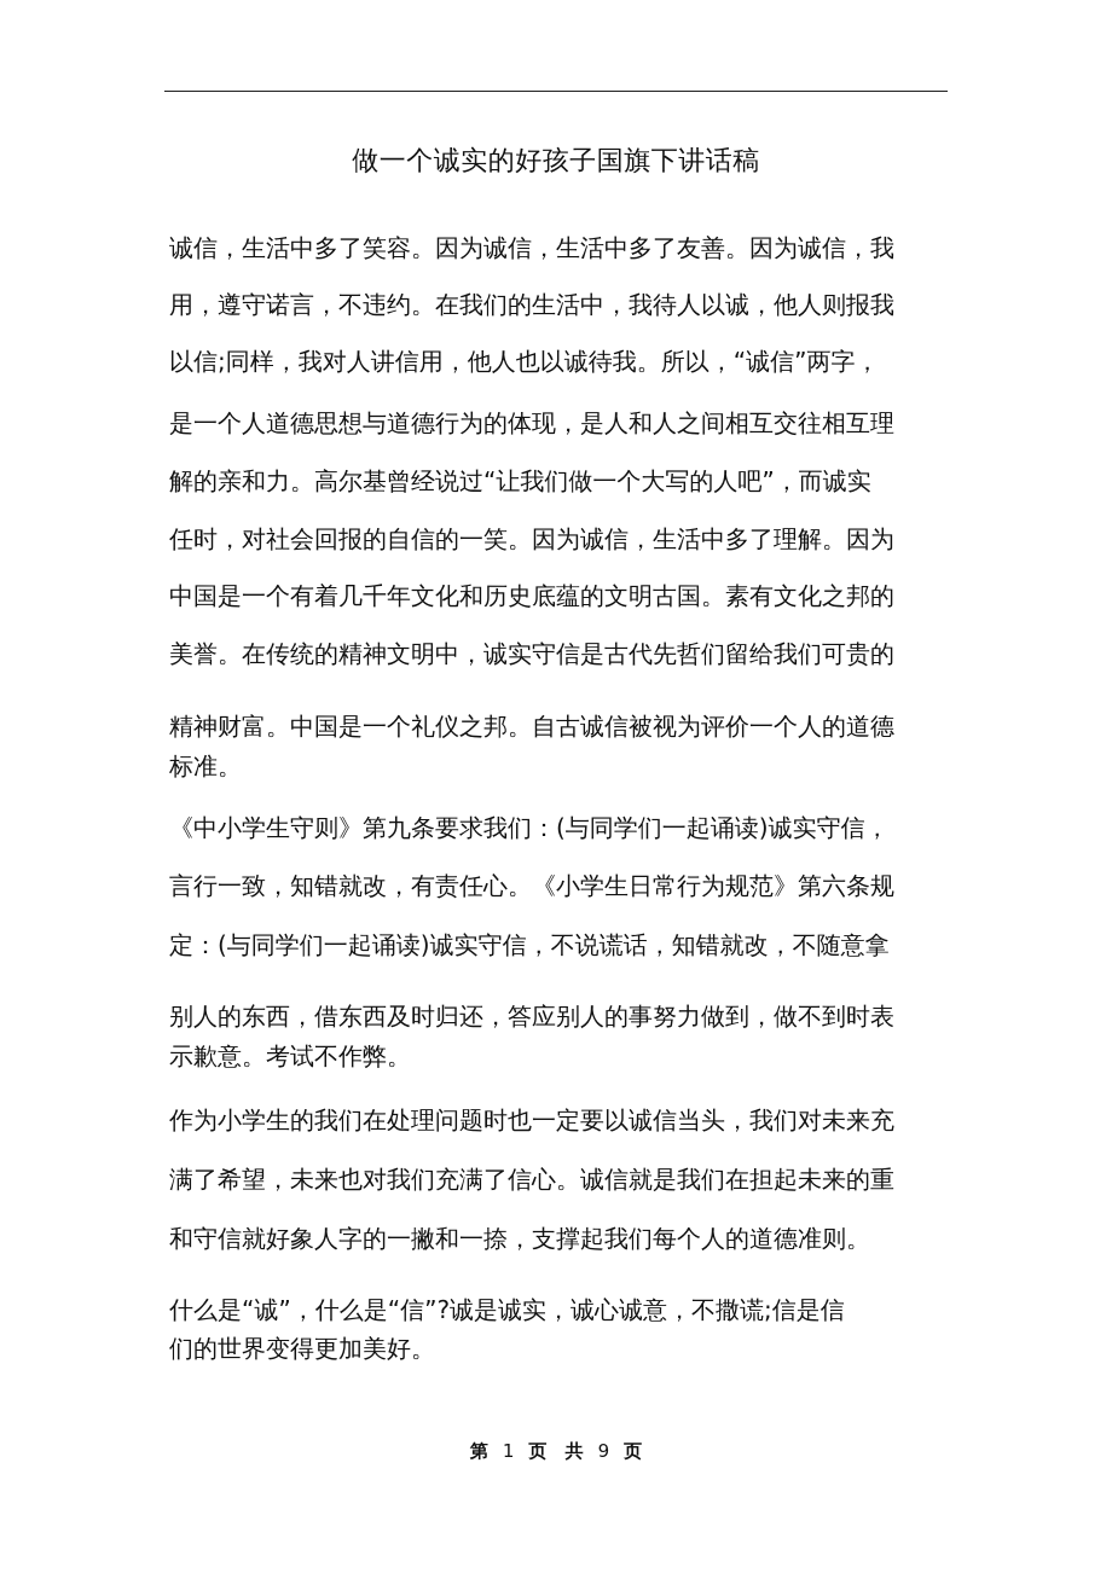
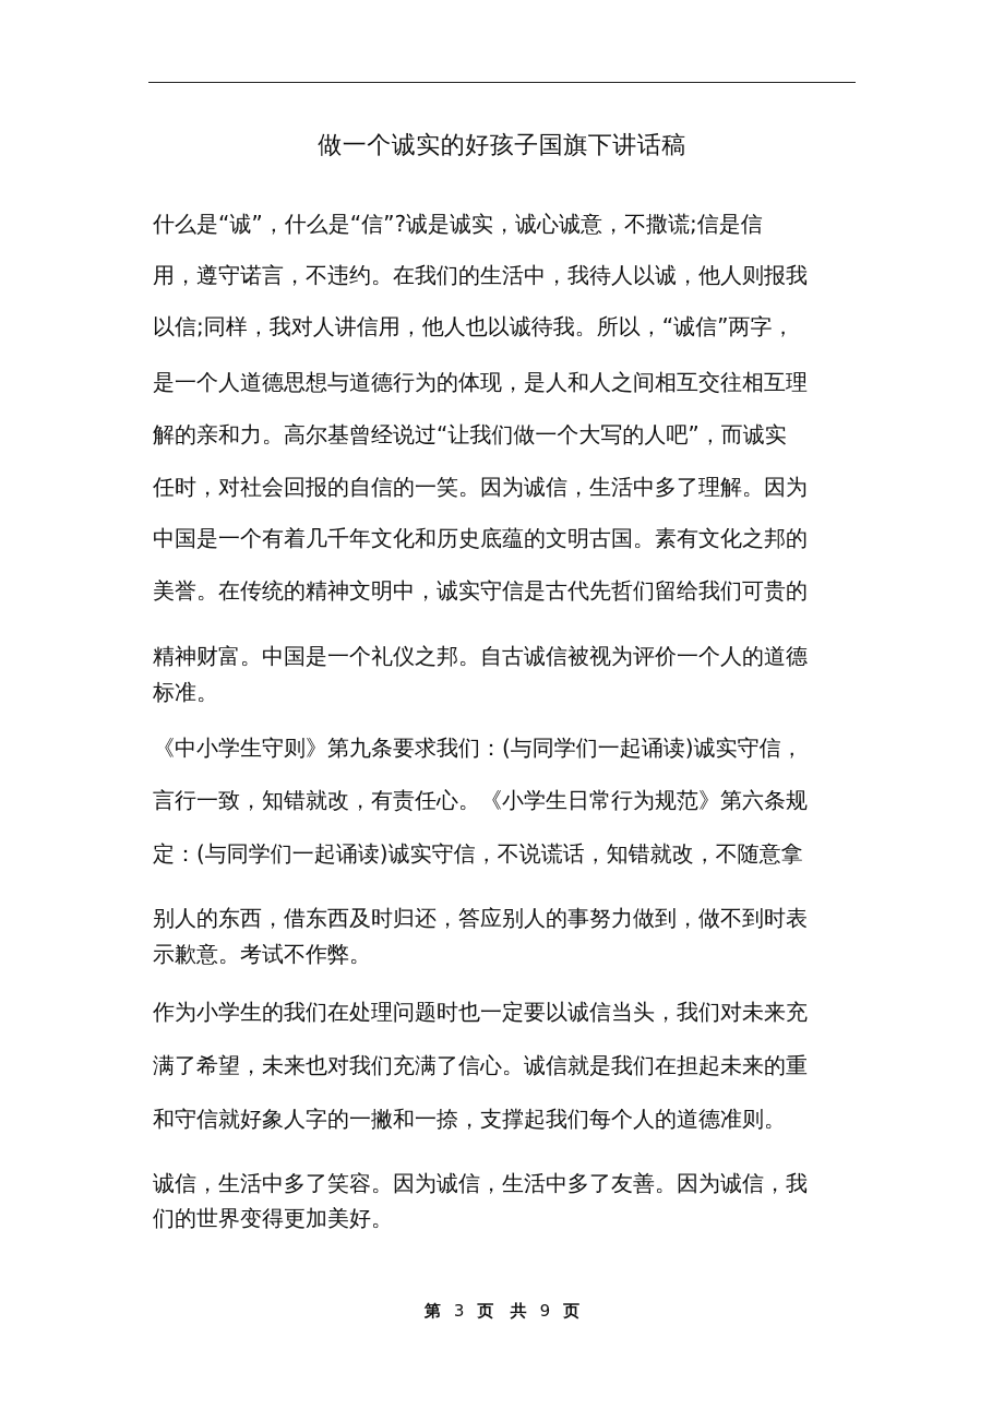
  做一个诚实的好孩子国旗下讲话稿
- 诚信，生活中多了笑容。因为诚信，生活中多了友善。因为诚信，我
+ 什么是“诚”，什么是“信”?诚是诚实，诚心诚意，不撒谎;信是信
  用，遵守诺言，不违约。在我们的生活中，我待人以诚，他人则报我
  以信;同样，我对人讲信用，他人也以诚待我。所以，“诚信”两字，
  是一个人道德思想与道德行为的体现，是人和人之间相互交往相互理
  解的亲和力。高尔基曾经说过“让我们做一个大写的人吧”，而诚实
  任时，对社会回报的自信的一笑。因为诚信，生活中多了理解。因为
  中国是一个有着几千年文化和历史底蕴的文明古国。素有文化之邦的
  美誉。在传统的精神文明中，诚实守信是古代先哲们留给我们可贵的
  精神财富。中国是一个礼仪之邦。自古诚信被视为评价一个人的道德
  标准。
  《中小学生守则》第九条要求我们：(与同学们一起诵读)诚实守信，
  言行一致，知错就改，有责任心。《小学生日常行为规范》第六条规
  定：(与同学们一起诵读)诚实守信，不说谎话，知错就改，不随意拿
  别人的东西，借东西及时归还，答应别人的事努力做到，做不到时表
  示歉意。考试不作弊。
  作为小学生的我们在处理问题时也一定要以诚信当头，我们对未来充
  满了希望，未来也对我们充满了信心。诚信就是我们在担起未来的重
  和守信就好象人字的一撇和一捺，支撑起我们每个人的道德准则。
- 什么是“诚”，什么是“信”?诚是诚实，诚心诚意，不撒谎;信是信
+ 诚信，生活中多了笑容。因为诚信，生活中多了友善。因为诚信，我
  们的世界变得更加美好。
- 第 1 页 共 9 页
+ 第 3 页 共 9 页
